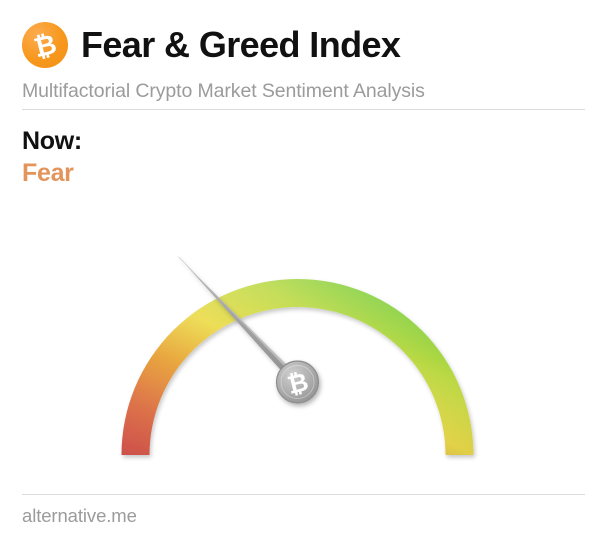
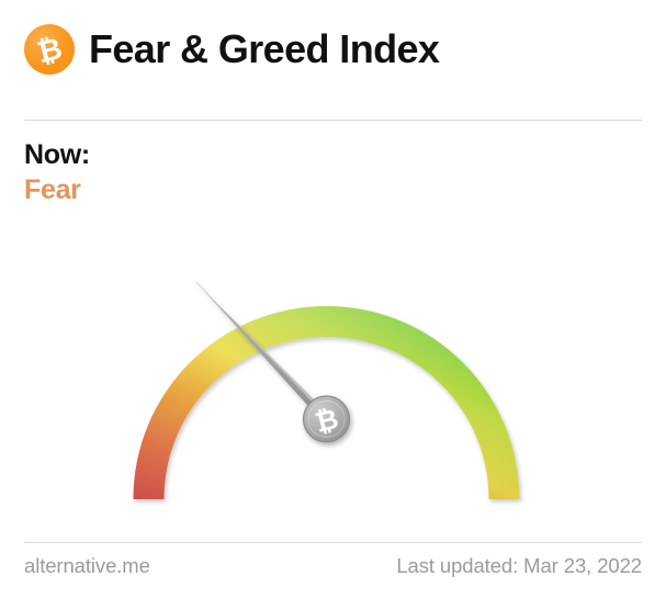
  Fear & Greed Index
- Multifactorial Crypto Market Sentiment Analysis
  Now:
  Fear
  alternative.me
+ Last updated: Mar 23, 2022
